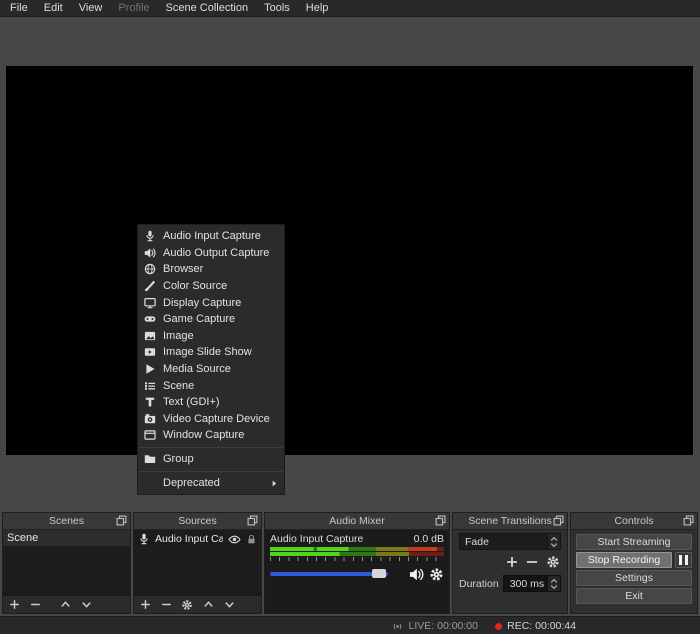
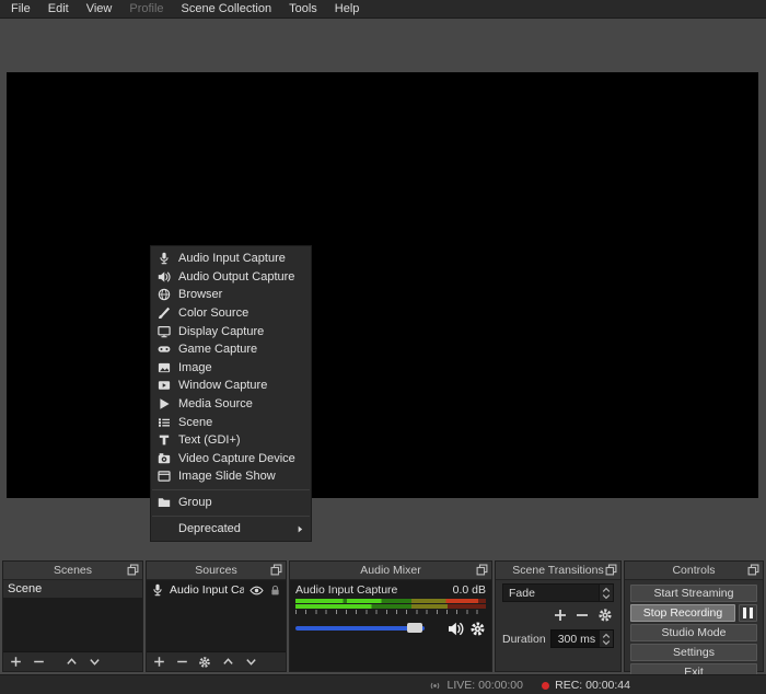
  File
  Edit
  View
  Profile
  Scene Collection
  Tools
  Help
  Audio Input Capture
  Audio Output Capture
  Browser
  Color Source
  Display Capture
  Game Capture
  Image
- Image Slide Show
+ Window Capture
  Media Source
  Scene
  Text (GDI+)
  Video Capture Device
- Window Capture
+ Image Slide Show
  Group
  Deprecated
  Scenes
  Scene
  Sources
  Audio Input Ca
  Audio Mixer
  Audio Input Capture
  0.0 dB
  Scene Transitions
  Fade
  Duration
  300 ms
  Controls
  Start Streaming
  Stop Recording
+ Studio Mode
  Settings
  Exit
  LIVE: 00:00:00
  REC: 00:00:44
